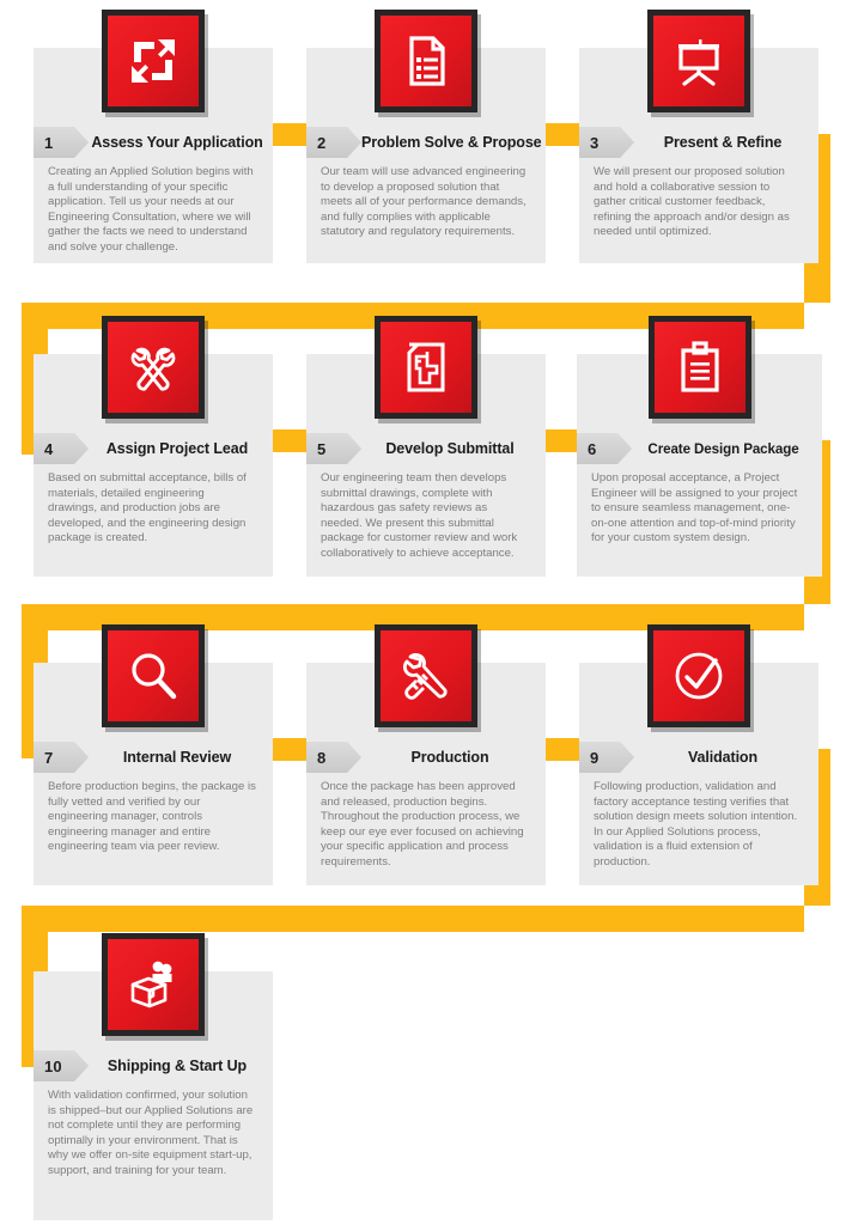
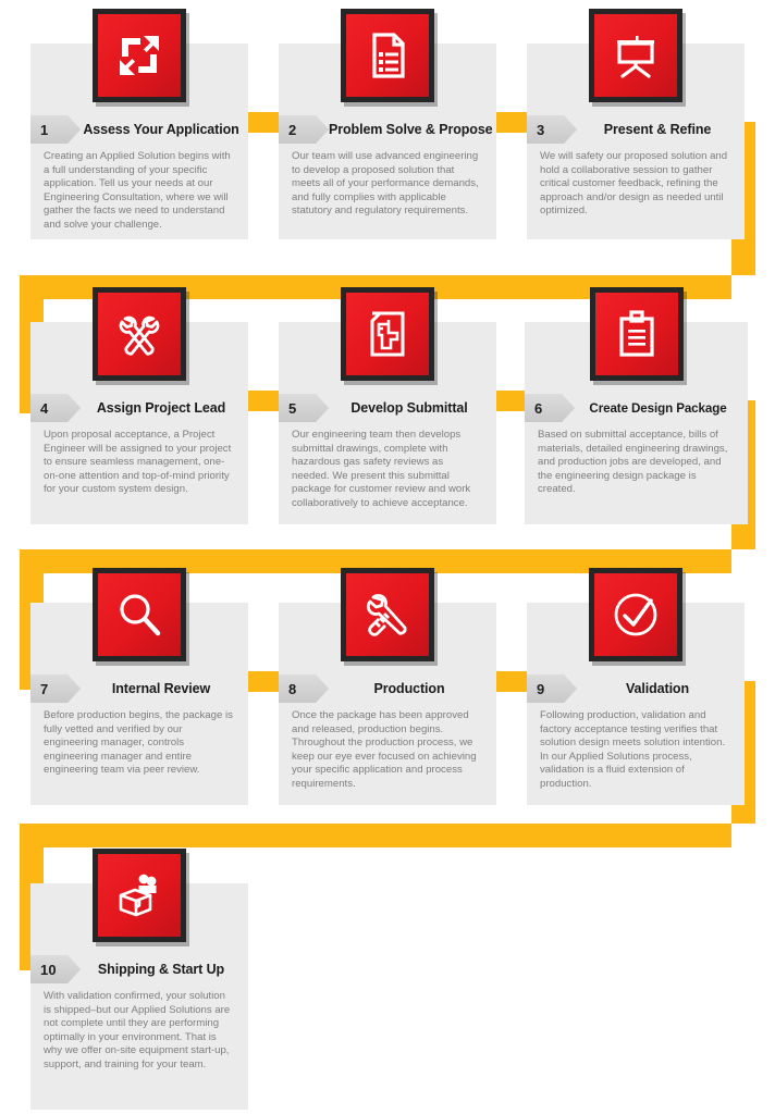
  1
  Assess Your Application
  Creating an Applied Solution begins with a full understanding of your specific application. Tell us your needs at our Engineering Consultation, where we will gather the facts we need to understand and solve your challenge.
  2
  Problem Solve & Propose
  Our team will use advanced engineering to develop a proposed solution that meets all of your performance demands, and fully complies with applicable statutory and regulatory requirements.
  3
  Present & Refine
- We will present our proposed solution and hold a collaborative session to gather critical customer feedback, refining the approach and/or design as needed until optimized.
+ We will safety our proposed solution and hold a collaborative session to gather critical customer feedback, refining the approach and/or design as needed until optimized.
  4
  Assign Project Lead
- Based on submittal acceptance, bills of materials, detailed engineering drawings, and production jobs are developed, and the engineering design package is created.
+ Upon proposal acceptance, a Project Engineer will be assigned to your project to ensure seamless management, one-on-one attention and top-of-mind priority for your custom system design.
  5
  Develop Submittal
  Our engineering team then develops submittal drawings, complete with hazardous gas safety reviews as needed. We present this submittal package for customer review and work collaboratively to achieve acceptance.
  6
  Create Design Package
- Upon proposal acceptance, a Project Engineer will be assigned to your project to ensure seamless management, one-on-one attention and top-of-mind priority for your custom system design.
+ Based on submittal acceptance, bills of materials, detailed engineering drawings, and production jobs are developed, and the engineering design package is created.
  7
  Internal Review
  Before production begins, the package is fully vetted and verified by our engineering manager, controls engineering manager and entire engineering team via peer review.
  8
  Production
  Once the package has been approved and released, production begins. Throughout the production process, we keep our eye ever focused on achieving your specific application and process requirements.
  9
  Validation
  Following production, validation and factory acceptance testing verifies that solution design meets solution intention. In our Applied Solutions process, validation is a fluid extension of production.
  10
  Shipping & Start Up
  With validation confirmed, your solution is shipped–but our Applied Solutions are not complete until they are performing optimally in your environment. That is why we offer on-site equipment start-up, support, and training for your team.
